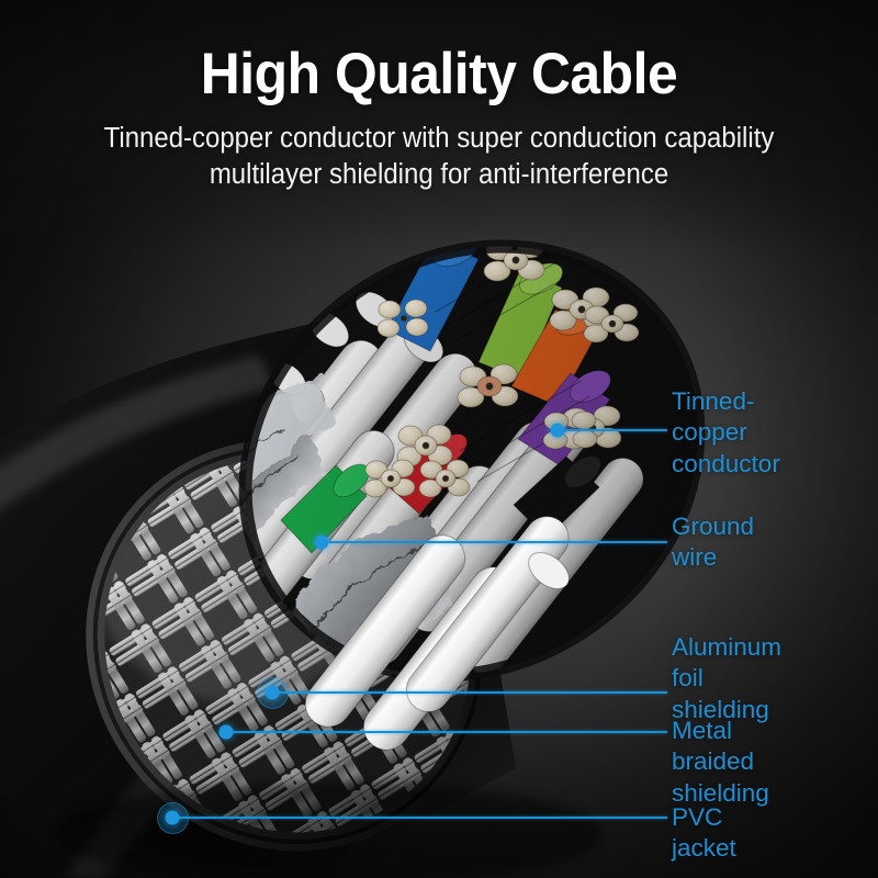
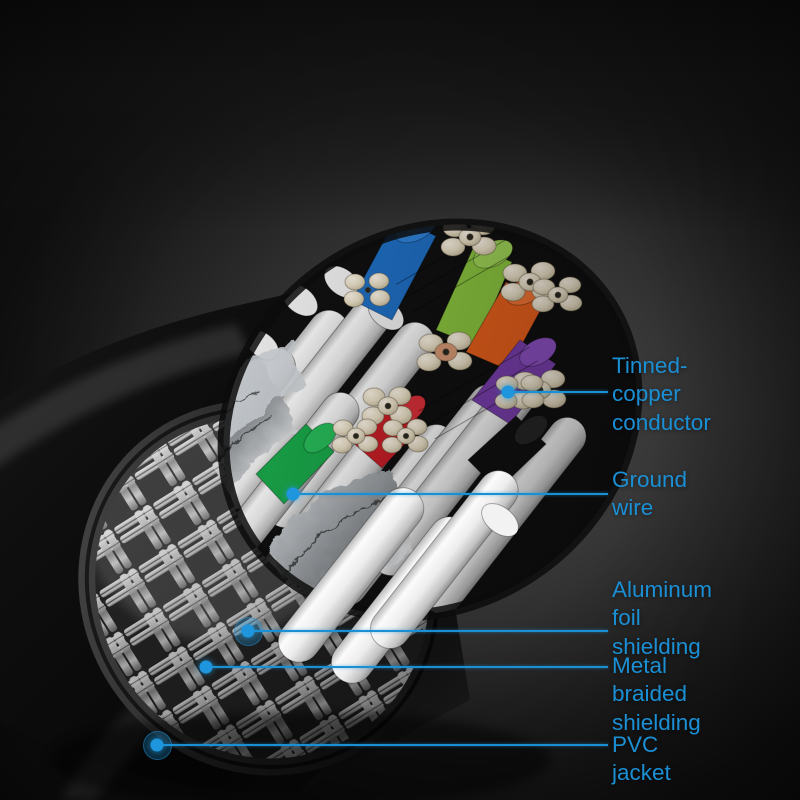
- High Quality Cable
- Tinned-copper conductor with super conduction capability
- multilayer shielding for anti-interference
  Tinned-copper
  conductor
  Ground
  wire
  Aluminum
  foil shielding
  Metal braided
  shielding
  PVC jacket
